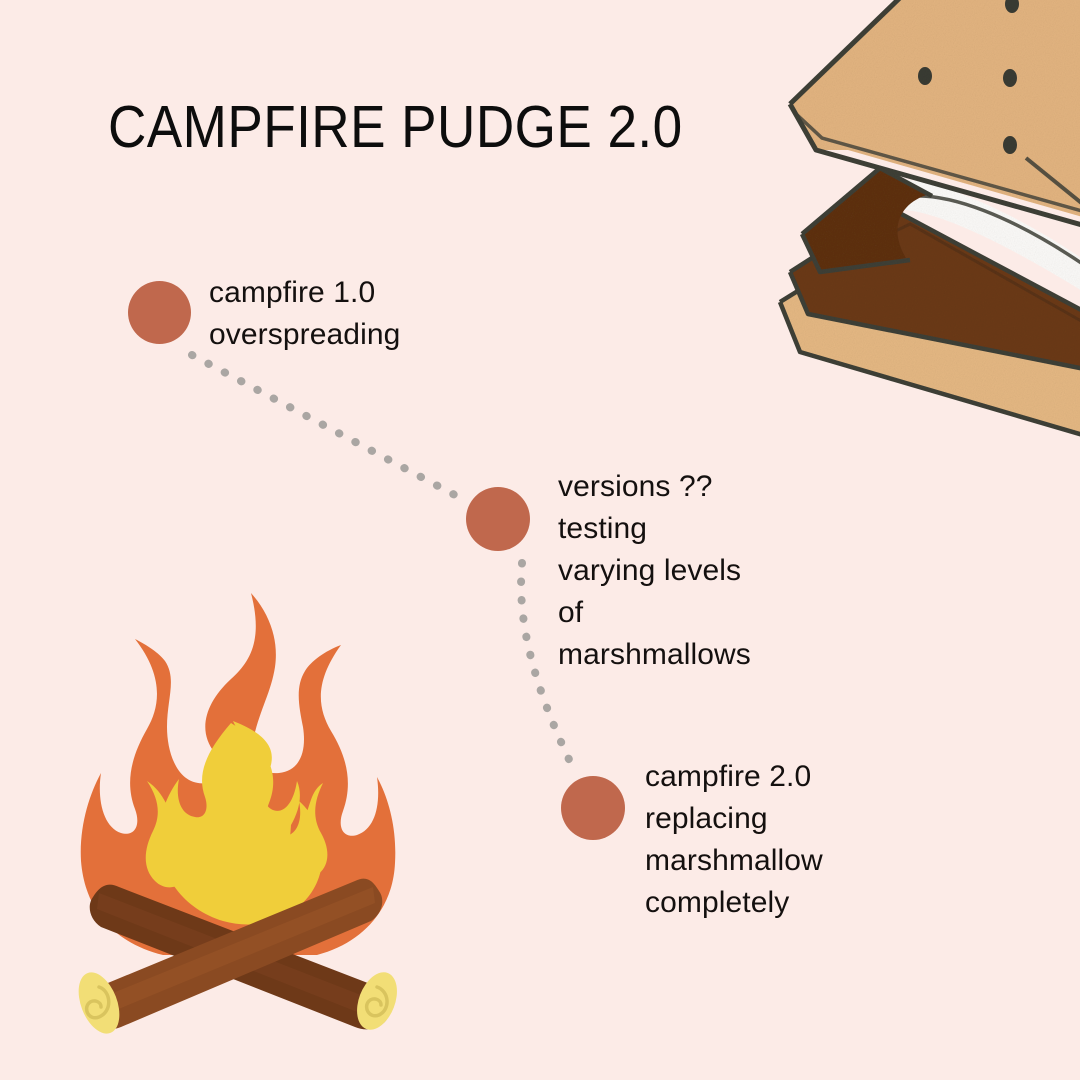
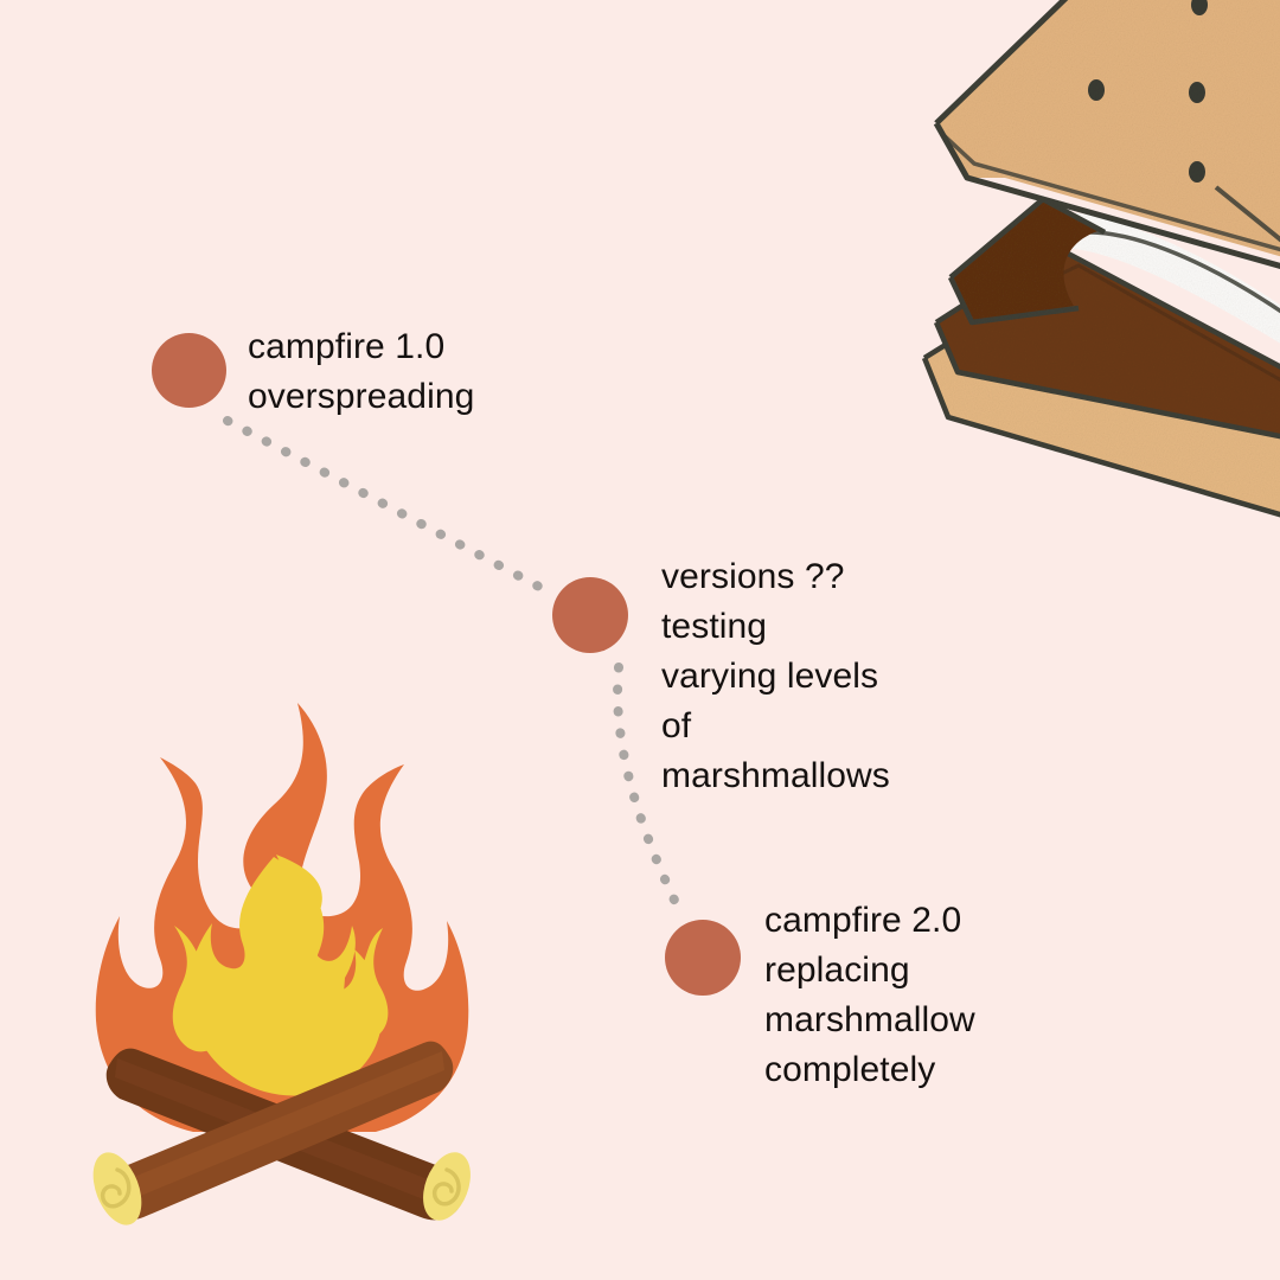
- CAMPFIRE PUDGE 2.0
  campfire 1.0
  overspreading
  versions ??
  testing varying levels
  of marshmallows
  campfire 2.0
  replacing
  marshmallow
  completely
